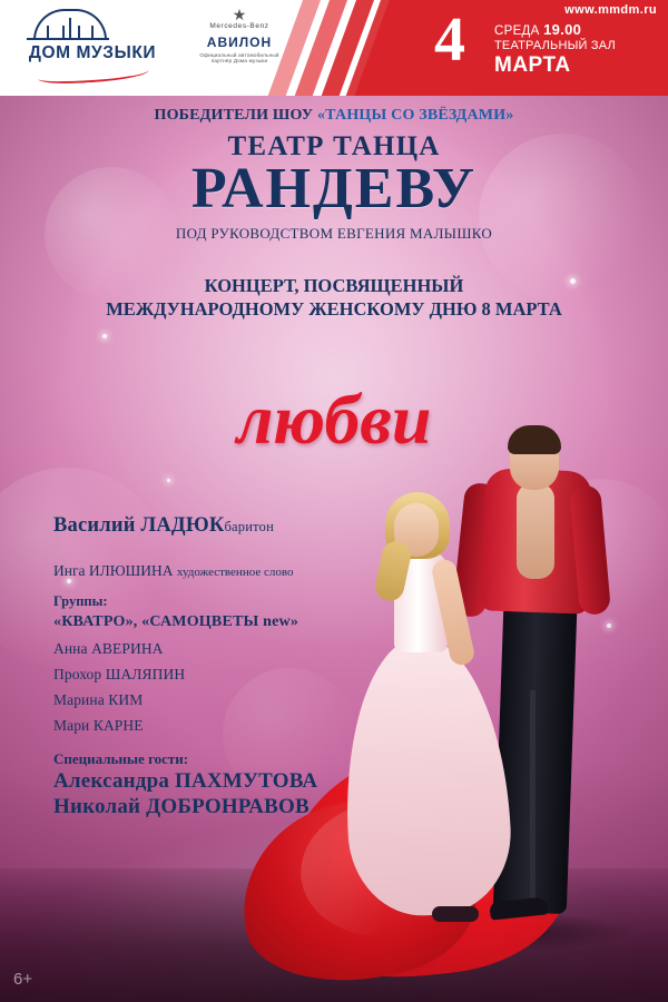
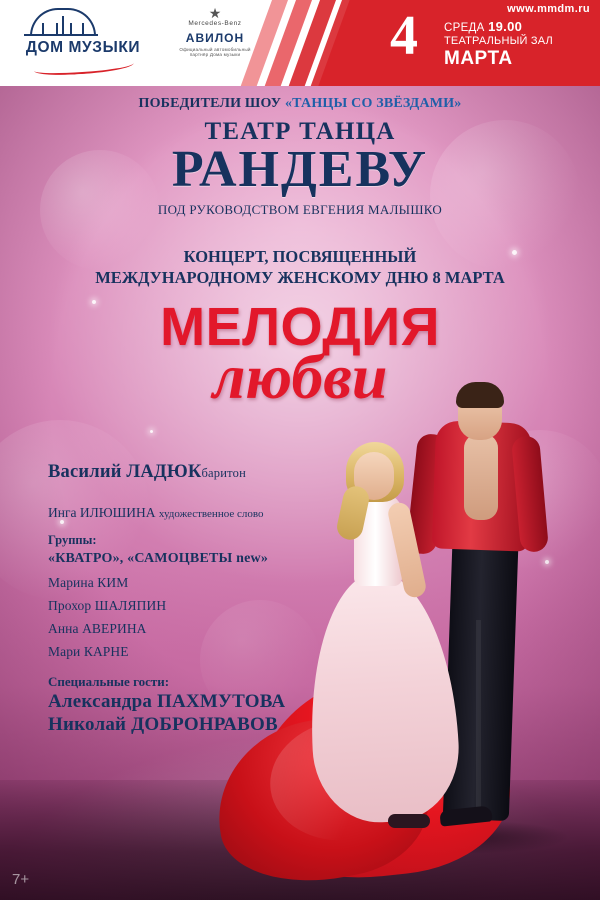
  ДОМ МУЗЫКИ
  ★
  АВИЛОН
  www.mmdm.ru
  4
  СРЕДА 19.00
  ТЕАТРАЛЬНЫЙ ЗАЛ
  МАРТА
  ПОБЕДИТЕЛИ ШОУ «ТАНЦЫ СО ЗВЁЗДАМИ»
  ТЕАТР ТАНЦА
  РАНДЕВУ
  ПОД РУКОВОДСТВОМ ЕВГЕНИЯ МАЛЫШКО
  КОНЦЕРТ, ПОСВЯЩЕННЫЙ
  МЕЖДУНАРОДНОМУ ЖЕНСКОМУ ДНЮ 8 МАРТА
+ МЕЛОДИЯ
  любви
  Василий ЛАДЮКбаритон
  Инга ИЛЮШИНА художественное слово
  Группы:
  «КВАТРО», «САМОЦВЕТЫ new»
- Анна АВЕРИНА
+ Марина КИМ
  Прохор ШАЛЯПИН
- Марина КИМ
+ Анна АВЕРИНА
  Мари КАРНЕ
  Специальные гости:
  Александра ПАХМУТОВА
  Николай ДОБРОНРАВОВ
- 6+
+ 7+
